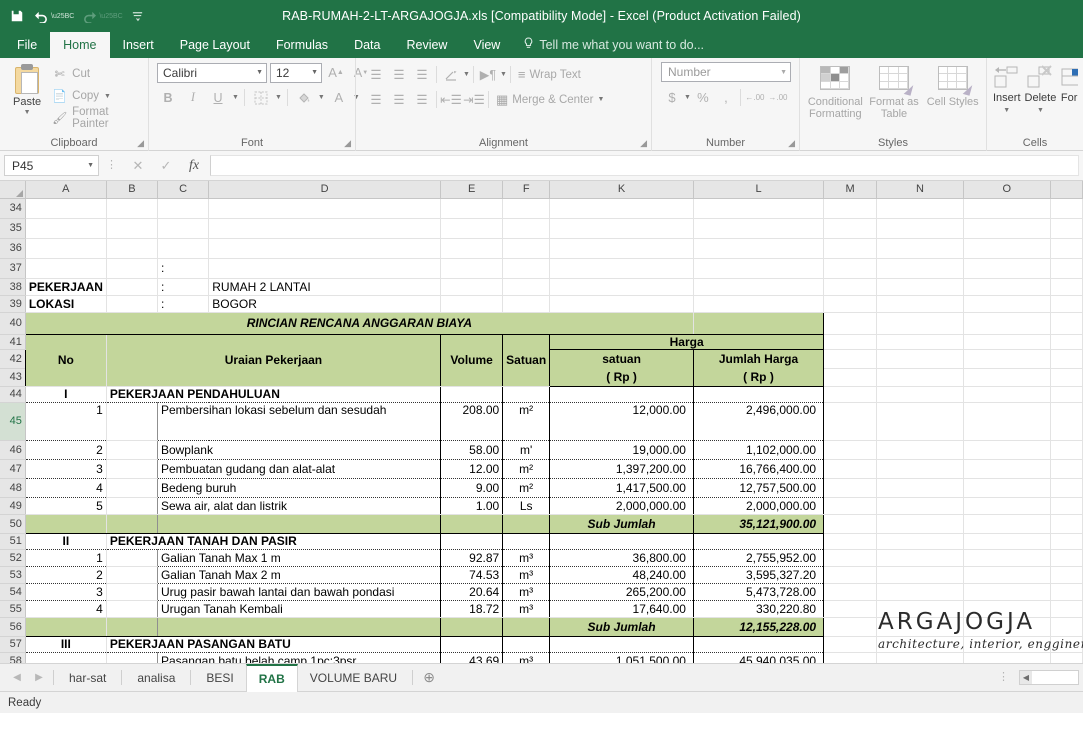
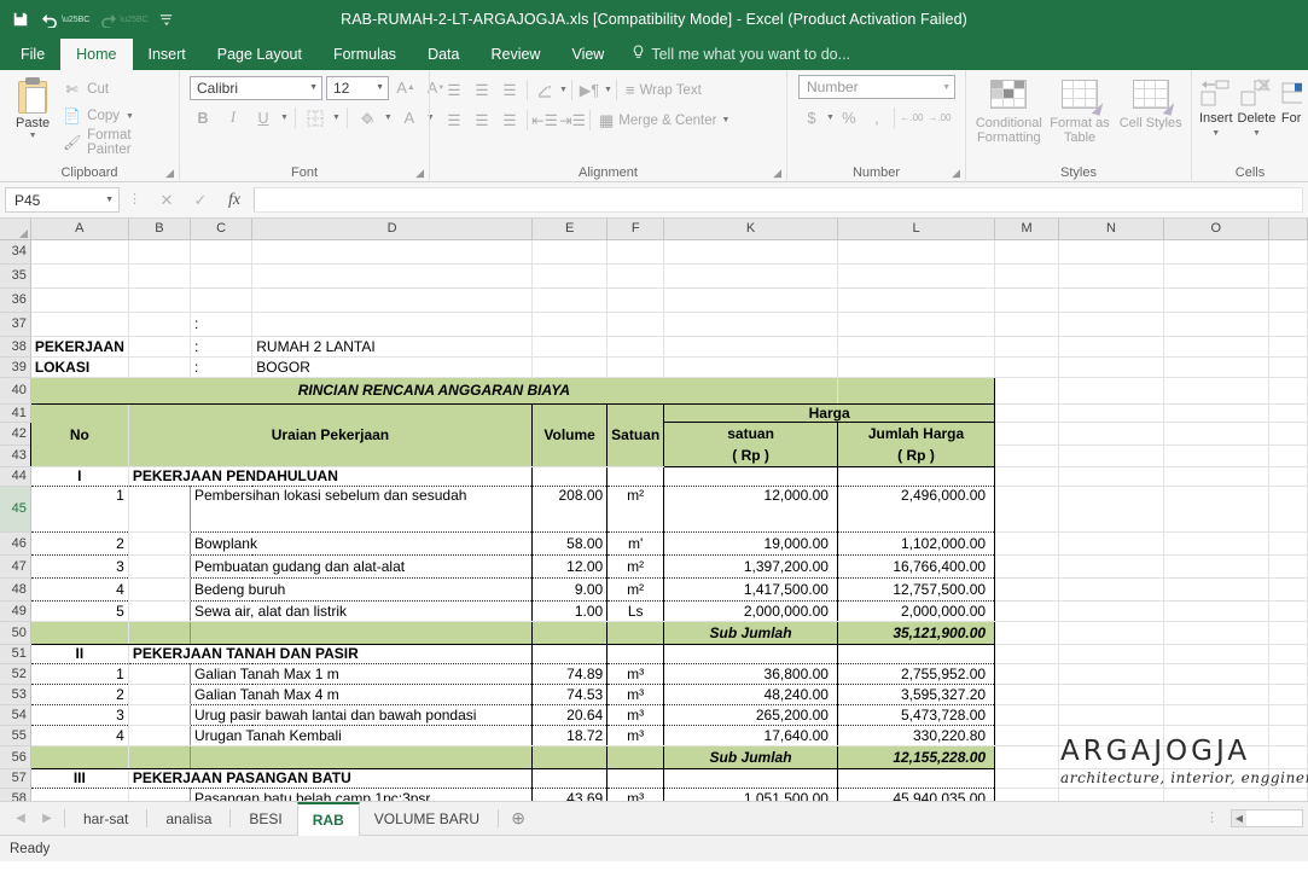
  RAB-RUMAH-2-LT-ARGAJOGJA.xls [Compatibility Mode] - Excel (Product Activation Failed)
  File
  Home
  Insert
  Page Layout
  Formulas
  Data
  Review
  View
  Tell me what you want to do...
  Paste
  ✄
  Cut
  📄
  Copy
  🖌
  Format Painter
  Clipboard
  ◢
  Calibri
  12
  A
  A
  B
  I
  U
  A
  Font
  ◢
  ☰
  ☰
  ☰
  ▶¶
  ≡
  Wrap Text
  ☰
  ☰
  ☰
  ⇤☰
  ⇥☰
  ▦
  Merge & Center
  Alignment
  ◢
  Number
  $
  %
  ,
  ←
  .00
  →
  .00
  Number
  ◢
  Conditional Formatting
  Format as Table
  Cell Styles
  Styles
  Insert
  Delete
  For
  Cells
  P45
  ⋮
  ✕
  ✓
  fx
  ARGAJOGJA
  architecture, interior, enggine
  	A	B	C	D	E	F	K	L	M	N	O
  34
  35
  36
  37			:
  38	PEKERJAAN		:	RUMAH 2 LANTAI
  39	LOKASI		:	BOGOR
  40	RINCIAN RENCANA ANGGARAN BIAYA
  41	No	Uraian Pekerjaan	Volume	Satuan	Harga
  42	satuan	Jumlah Harga
  43	( Rp )	( Rp )
  44	I	PEKERJAAN PENDAHULUAN
  45	1		Pembersihan lokasi sebelum dan sesudah	208.00	m²	12,000.00	2,496,000.00
  46	2		Bowplank	58.00	m'	19,000.00	1,102,000.00
  47	3		Pembuatan gudang dan alat-alat	12.00	m²	1,397,200.00	16,766,400.00
  48	4		Bedeng buruh	9.00	m²	1,417,500.00	12,757,500.00
  49	5		Sewa air, alat dan listrik	1.00	Ls	2,000,000.00	2,000,000.00
  50						Sub Jumlah	35,121,900.00
  51	II	PEKERJAAN TANAH DAN PASIR
- 52	1		Galian Tanah Max 1 m	92.87	m³	36,800.00	2,755,952.00
+ 52	1		Galian Tanah Max 1 m	74.89	m³	36,800.00	2,755,952.00
- 53	2		Galian Tanah Max 2 m	74.53	m³	48,240.00	3,595,327.20
+ 53	2		Galian Tanah Max 4 m	74.53	m³	48,240.00	3,595,327.20
  54	3		Urug pasir bawah lantai dan bawah pondasi	20.64	m³	265,200.00	5,473,728.00
  55	4		Urugan Tanah Kembali	18.72	m³	17,640.00	330,220.80
  56						Sub Jumlah	12,155,228.00
  57	III	PEKERJAAN PASANGAN BATU
  58			Pasangan batu belah camp 1pc:3psr	43.69	m³	1,051,500.00	45,940,035.00
  ◀
  ▶
  har-sat
  analisa
  BESI
  RAB
  VOLUME BARU
  ⊕
  ⋮
  ◀
  Ready
